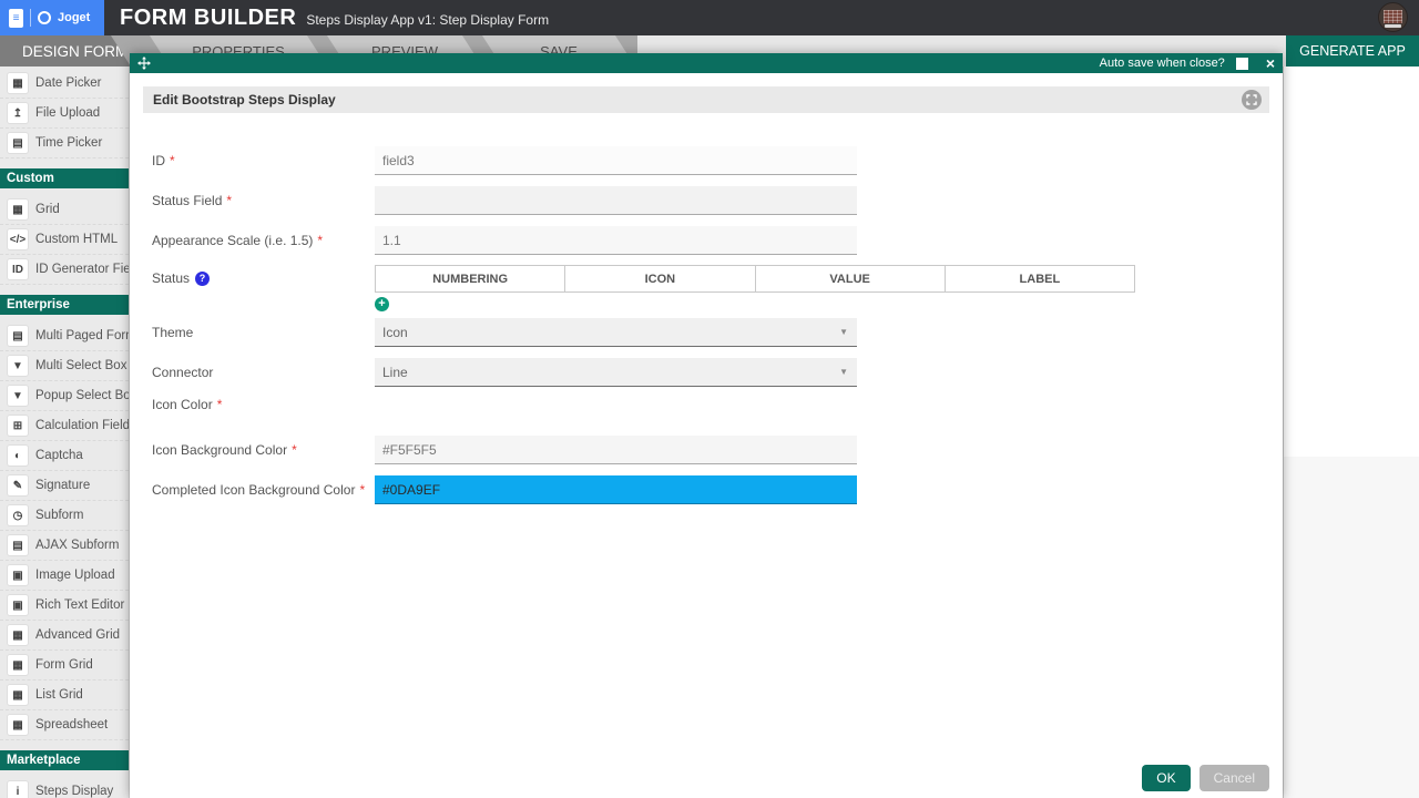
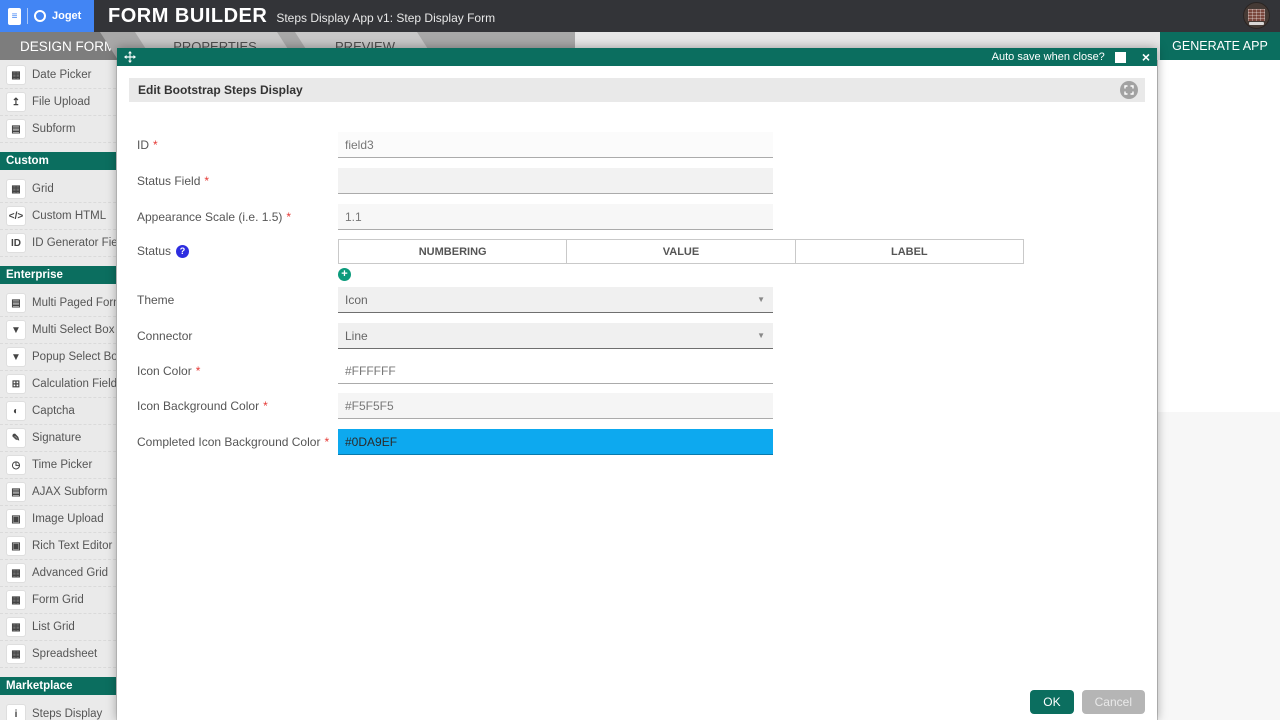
  ≡
  Joget
  FORM BUILDER
  Steps Display App v1: Step Display Form
  DESIGN FOR
  PROPERTIES
  PREVIEW
- SAVE
  GENERATE APP
  ▦
  Date Picker
  ↥
  File Upload
  ▤
- Time Picker
+ Subform
  Custom
  ▦
  Grid
  </>
  Custom HTML
  ID
  ID Generator Fie
  Enterprise
  ▤
  Multi Paged For
  ▼
  Multi Select Box
  ▼
  Popup Select Bo
  ⊞
  Calculation Field
  ◐
  Captcha
  ✎
  Signature
  ◷
- Subform
+ Time Picker
  ▤
  AJAX Subform
  ▣
  Image Upload
  ▣
  Rich Text Editor
  ▦
  Advanced Grid
  ▦
  Form Grid
  ▦
  List Grid
  ▦
  Spreadsheet
  Marketplace
  i
  Steps Display
  Auto save when close?
  ×
  Edit Bootstrap Steps Display
  ID
  *
  field3
  Status Field
  *
  Appearance Scale (i.e. 1.5)
  *
  1.1
  Status
  ?
  NUMBERING
- ICON
  VALUE
  LABEL
  +
  Theme
  Icon
  ▼
  Connector
  Line
  ▼
  Icon Color
  *
+ #FFFFFF
  Icon Background Color
  *
  #F5F5F5
  Completed Icon Background Color
  *
  #0DA9EF
  OK
  Cancel
